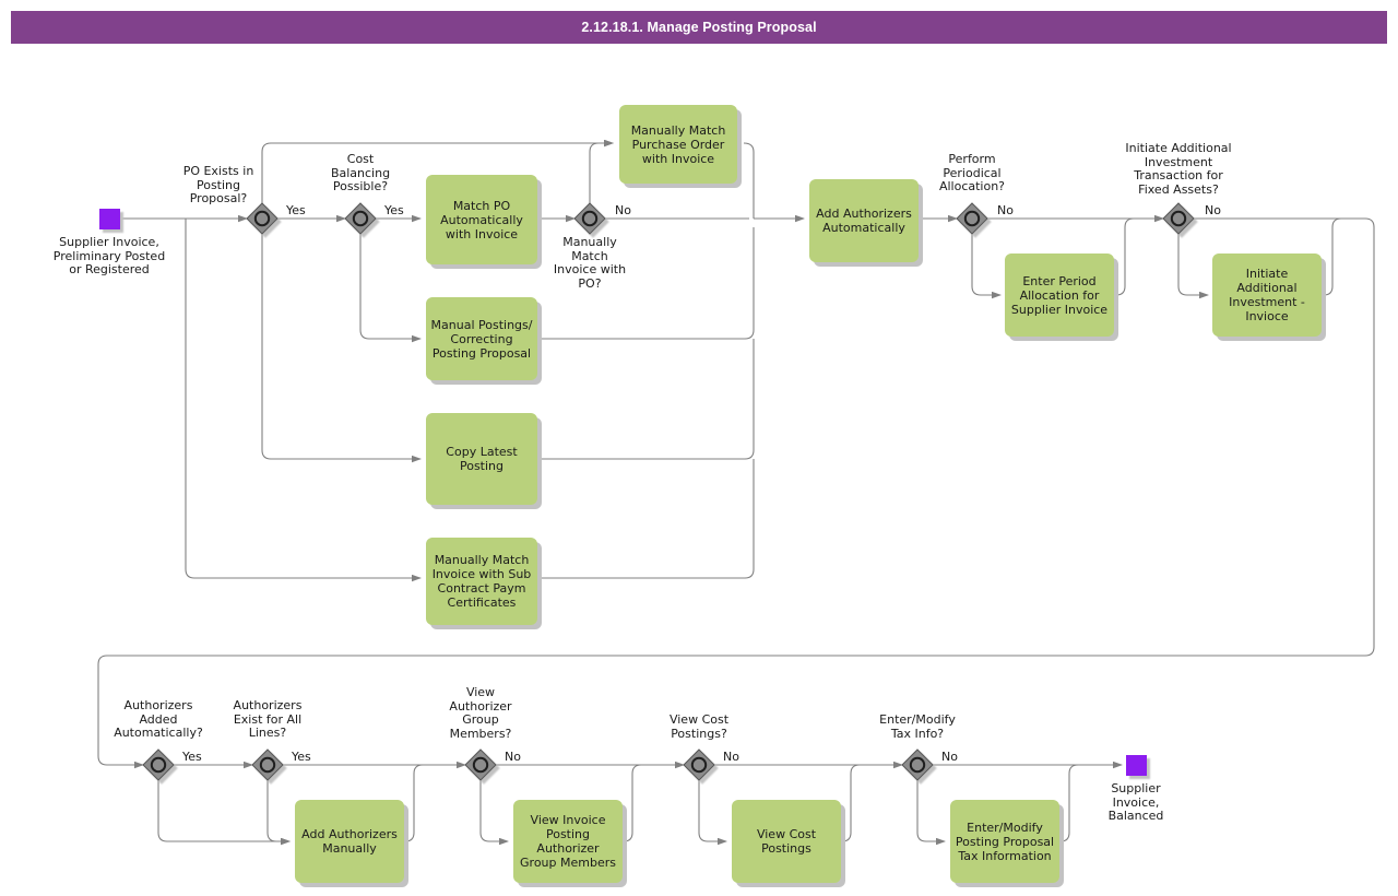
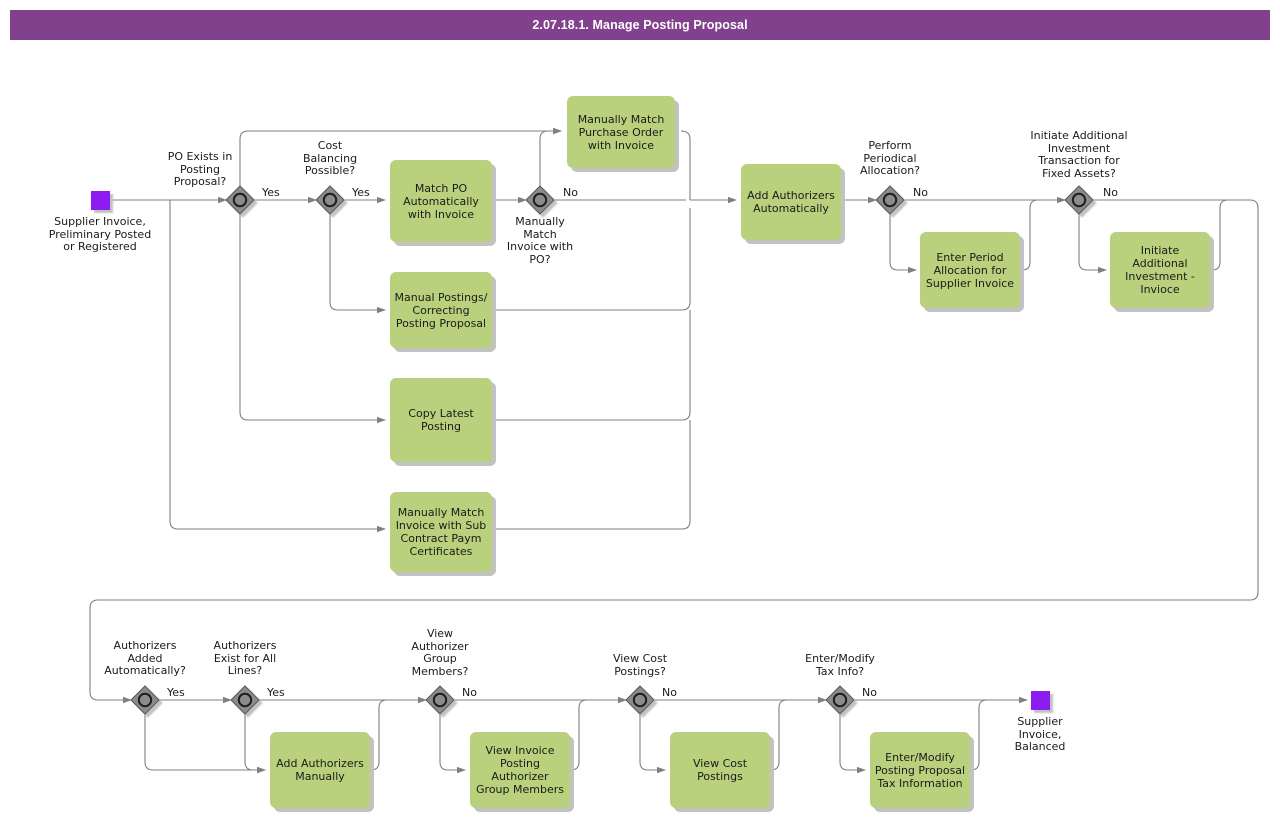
- 2.12.18.1. Manage Posting Proposal
+ 2.07.18.1. Manage Posting Proposal
  Manually Match
  Purchase Order
  with Invoice
  Match PO
  Automatically
  with Invoice
  Manual Postings/
  Correcting
  Posting Proposal
  Copy Latest
  Posting
  Manually Match
  Invoice with Sub
  Contract Paym
  Certificates
  Add Authorizers
  Automatically
  Enter Period
  Allocation for
  Supplier Invoice
  Initiate
  Additional
  Investment -
  Invioce
  Add Authorizers
  Manually
  View Invoice
  Posting
  Authorizer
  Group Members
  View Cost
  Postings
  Enter/Modify
  Posting Proposal
  Tax Information
  Supplier Invoice,
  Preliminary Posted
  or Registered
  Supplier
  Invoice,
  Balanced
  PO Exists in
  Posting
  Proposal?
  Cost
  Balancing
  Possible?
  Manually
  Match
  Invoice with
  PO?
  Perform
  Periodical
  Allocation?
  Initiate Additional
  Investment
  Transaction for
  Fixed Assets?
  Authorizers
  Added
  Automatically?
  Authorizers
  Exist for All
  Lines?
  View
  Authorizer
  Group
  Members?
  View Cost
  Postings?
  Enter/Modify
  Tax Info?
  Yes
  Yes
  No
  No
  No
  Yes
  Yes
  No
  No
  No
